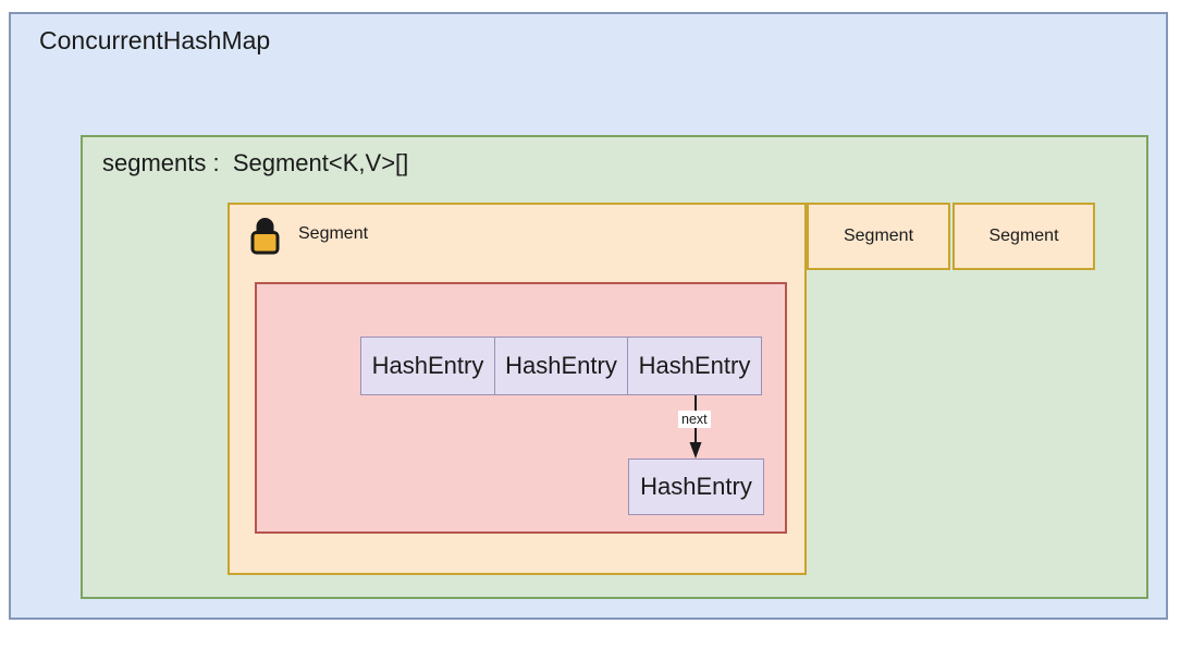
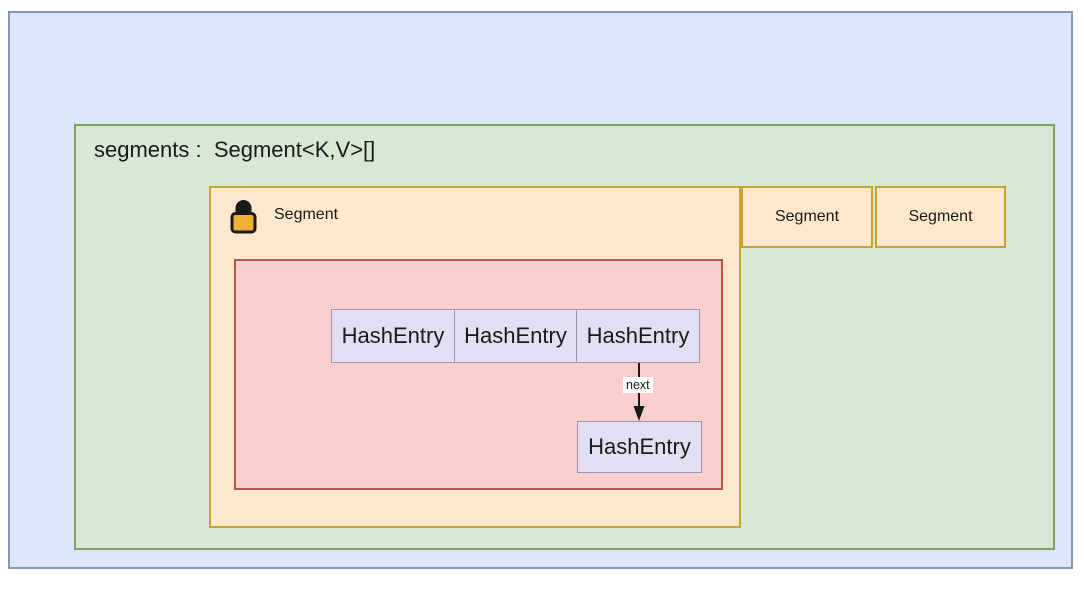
- ConcurrentHashMap
  segments : Segment<K,V>[]
  Segment
  HashEntry
  HashEntry
  HashEntry
  next
  HashEntry
  Segment
  Segment
